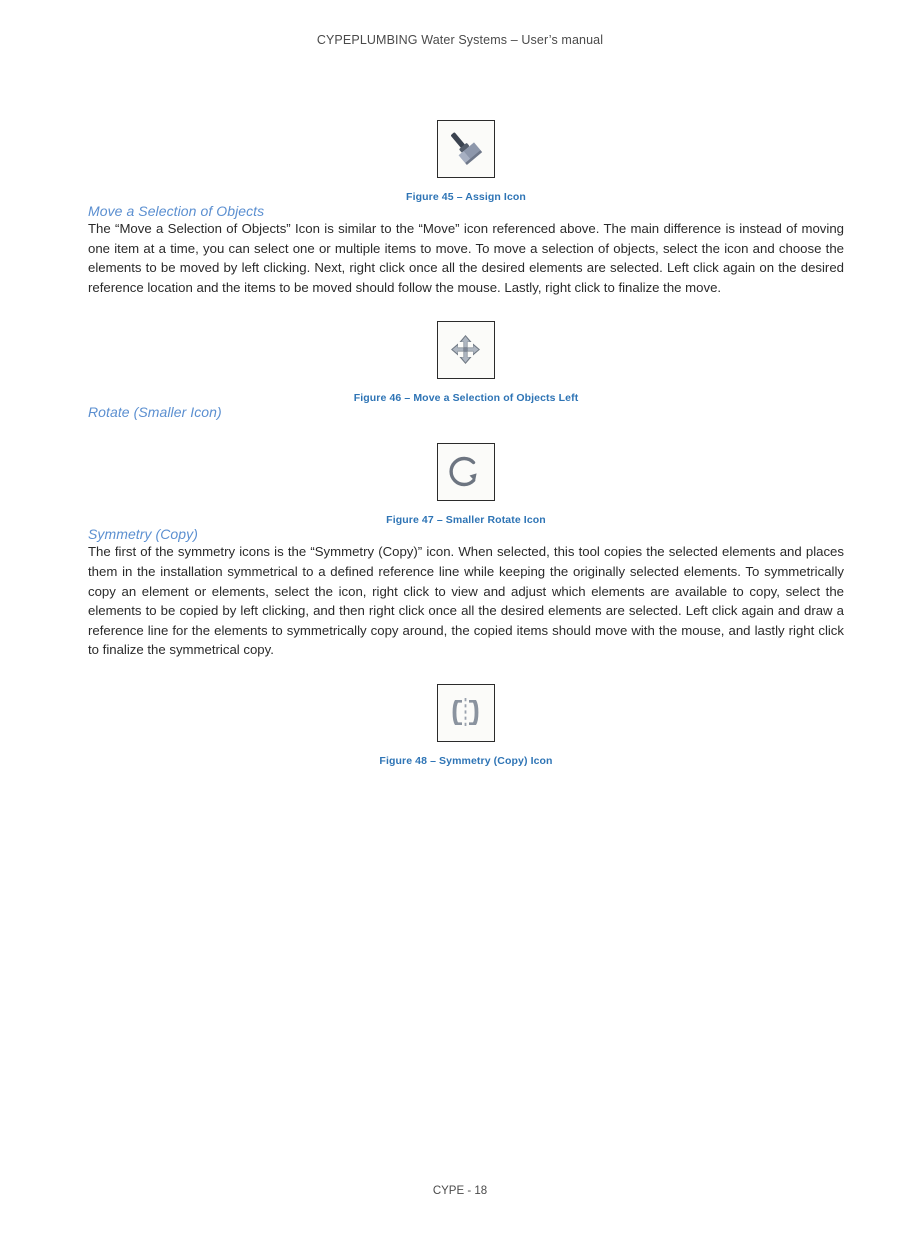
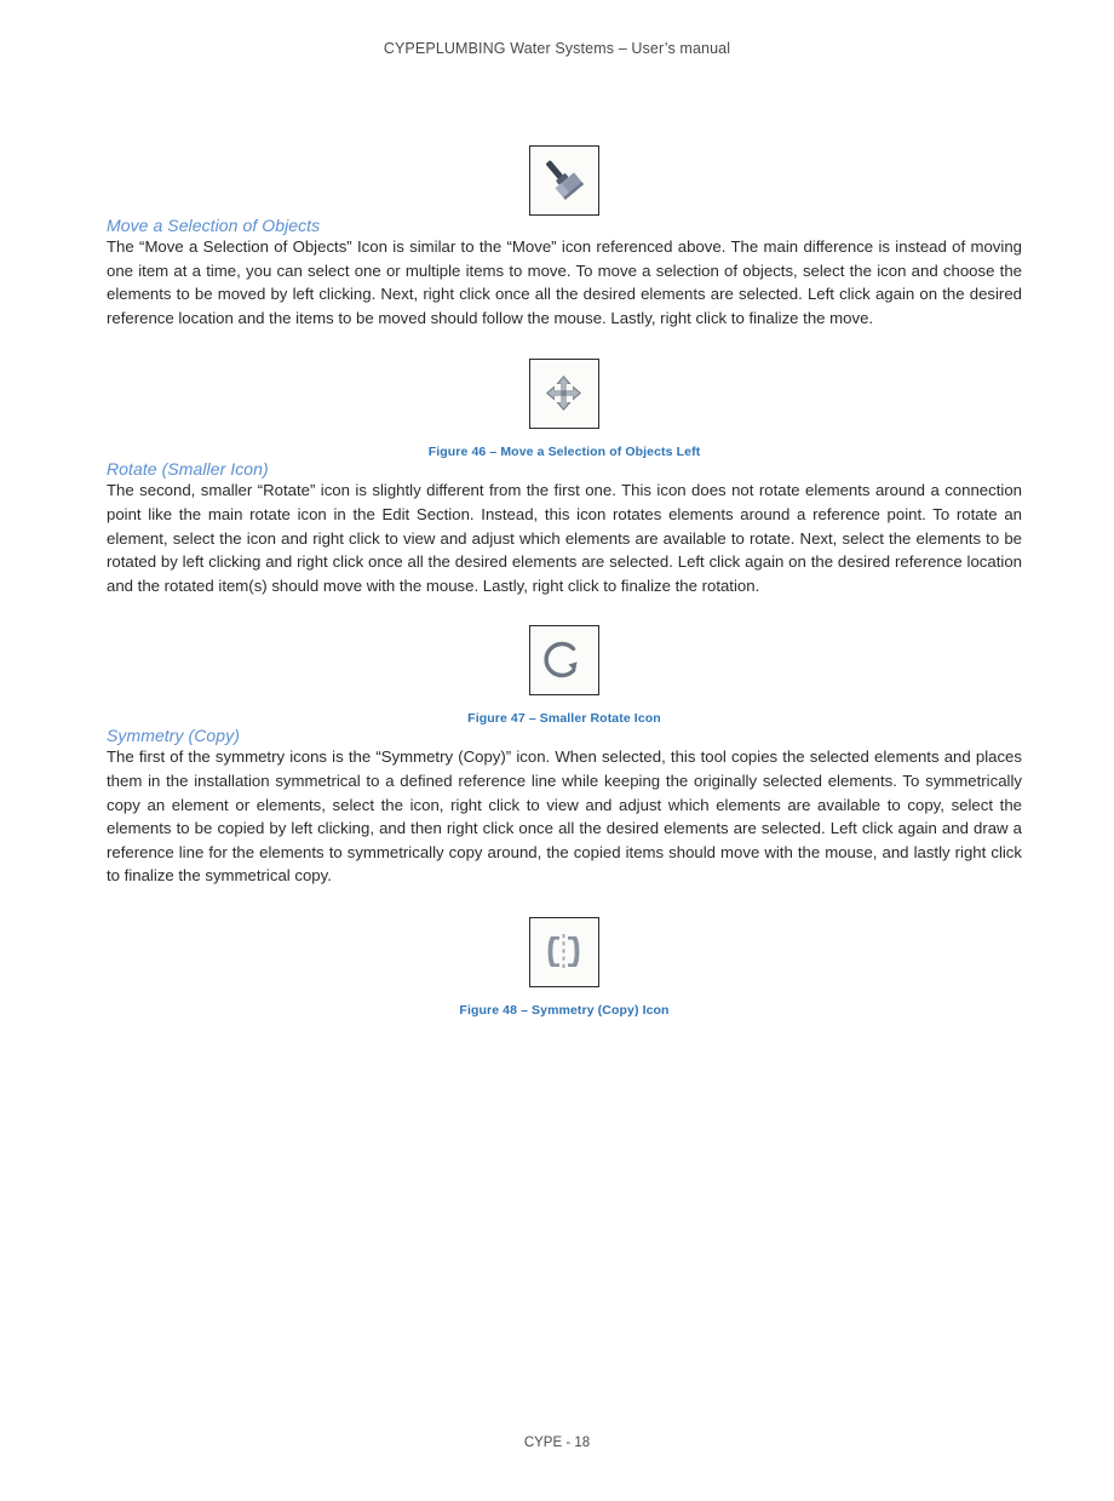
  CYPEPLUMBING Water Systems – User’s manual
- Figure 45 – Assign Icon
  Move a Selection of Objects
  The “Move a Selection of Objects” Icon is similar to the “Move” icon referenced above. The main difference is instead of moving one item at a time, you can select one or multiple items to move. To move a selection of objects, select the icon and choose the elements to be moved by left clicking. Next, right click once all the desired elements are selected. Left click again on the desired reference location and the items to be moved should follow the mouse. Lastly, right click to finalize the move.
  Figure 46 – Move a Selection of Objects Left
  Rotate (Smaller Icon)
+ The second, smaller “Rotate” icon is slightly different from the first one. This icon does not rotate elements around a connection point like the main rotate icon in the Edit Section. Instead, this icon rotates elements around a reference point. To rotate an element, select the icon and right click to view and adjust which elements are available to rotate. Next, select the elements to be rotated by left clicking and right click once all the desired elements are selected. Left click again on the desired reference location and the rotated item(s) should move with the mouse. Lastly, right click to finalize the rotation.
  Figure 47 – Smaller Rotate Icon
  Symmetry (Copy)
  The first of the symmetry icons is the “Symmetry (Copy)” icon. When selected, this tool copies the selected elements and places them in the installation symmetrical to a defined reference line while keeping the originally selected elements. To symmetrically copy an element or elements, select the icon, right click to view and adjust which elements are available to copy, select the elements to be copied by left clicking, and then right click once all the desired elements are selected. Left click again and draw a reference line for the elements to symmetrically copy around, the copied items should move with the mouse, and lastly right click to finalize the symmetrical copy.
  Figure 48 – Symmetry (Copy) Icon
  CYPE - 18
